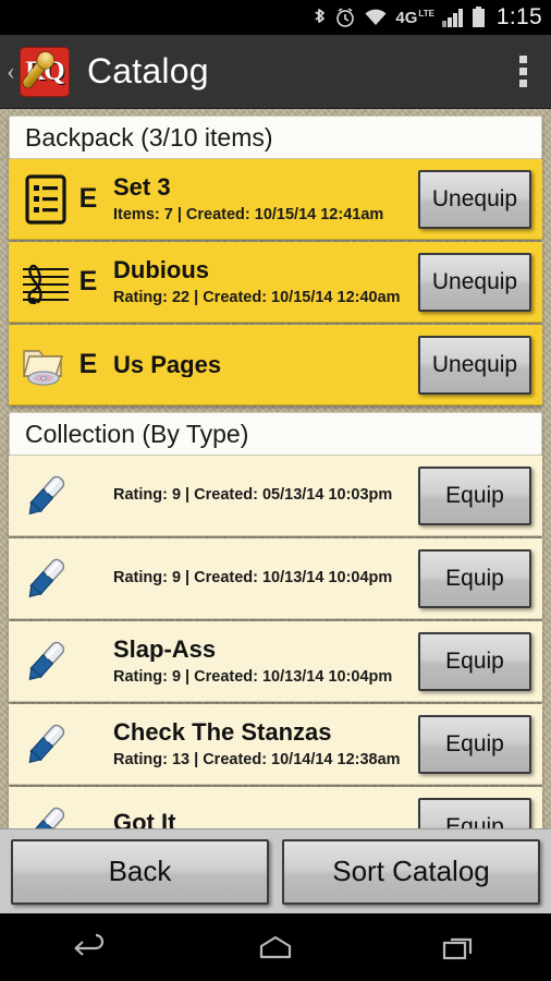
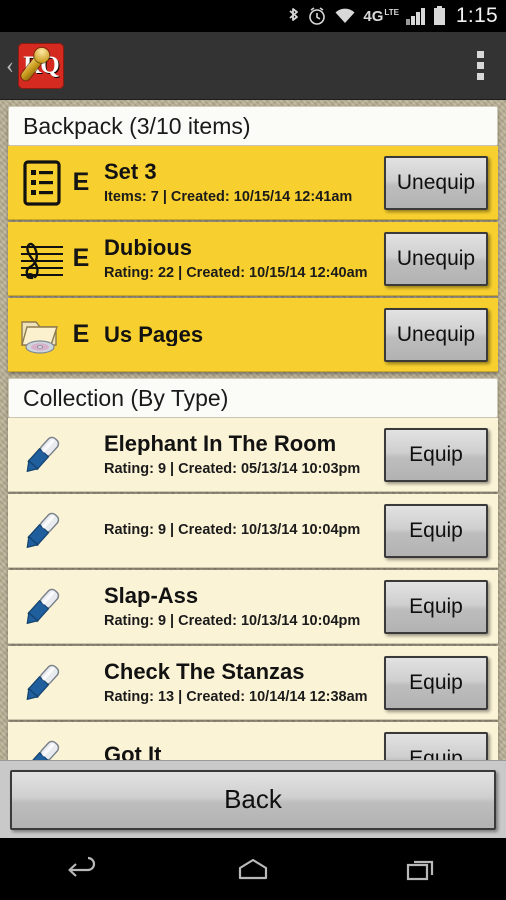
  4G
  LTE
  1:15
  ‹
- Catalog
  Backpack (3/10 items)
  E
  Set 3
  Items: 7 | Created: 10/15/14 12:41am
  Unequip
  E
  Dubious
  Rating: 22 | Created: 10/15/14 12:40am
  Unequip
  E
  Us Pages
  Unequip
  Collection (By Type)
+ Elephant In The Room
  Rating: 9 | Created: 05/13/14 10:03pm
  Equip
  Rating: 9 | Created: 10/13/14 10:04pm
  Equip
  Slap-Ass
  Rating: 9 | Created: 10/13/14 10:04pm
  Equip
  Check The Stanzas
  Rating: 13 | Created: 10/14/14 12:38am
  Equip
  Got It
  Equip
  Back
- Sort Catalog
